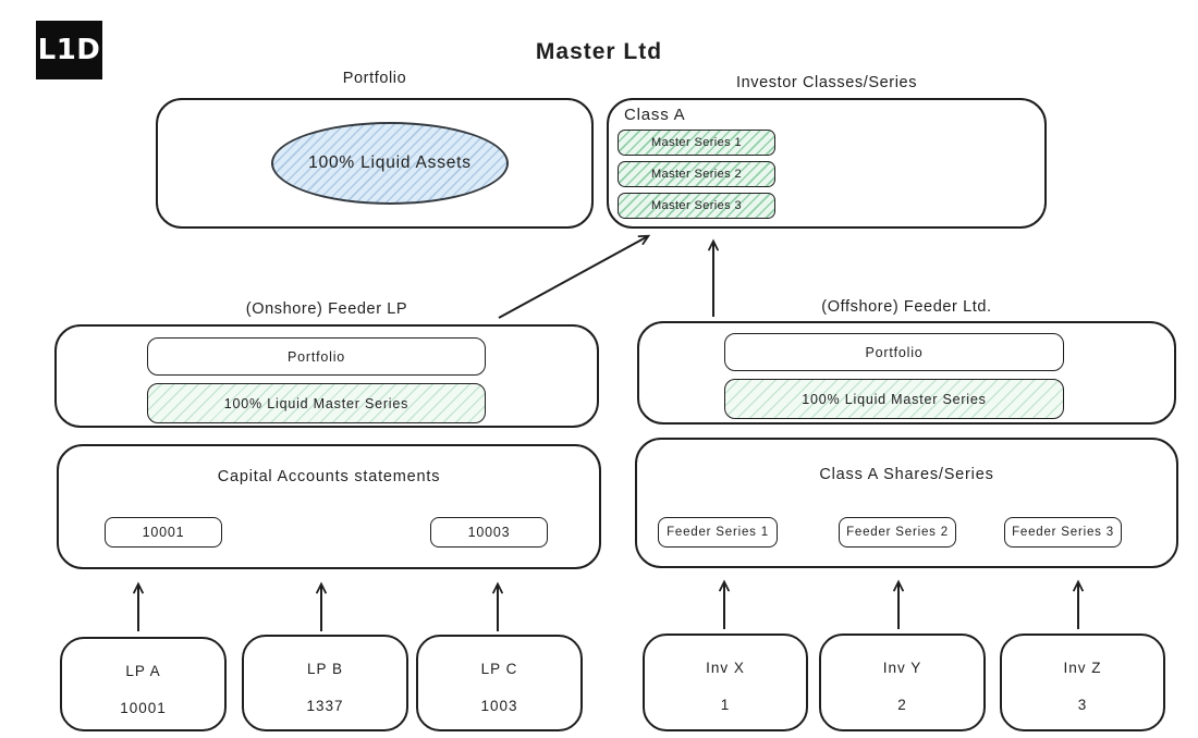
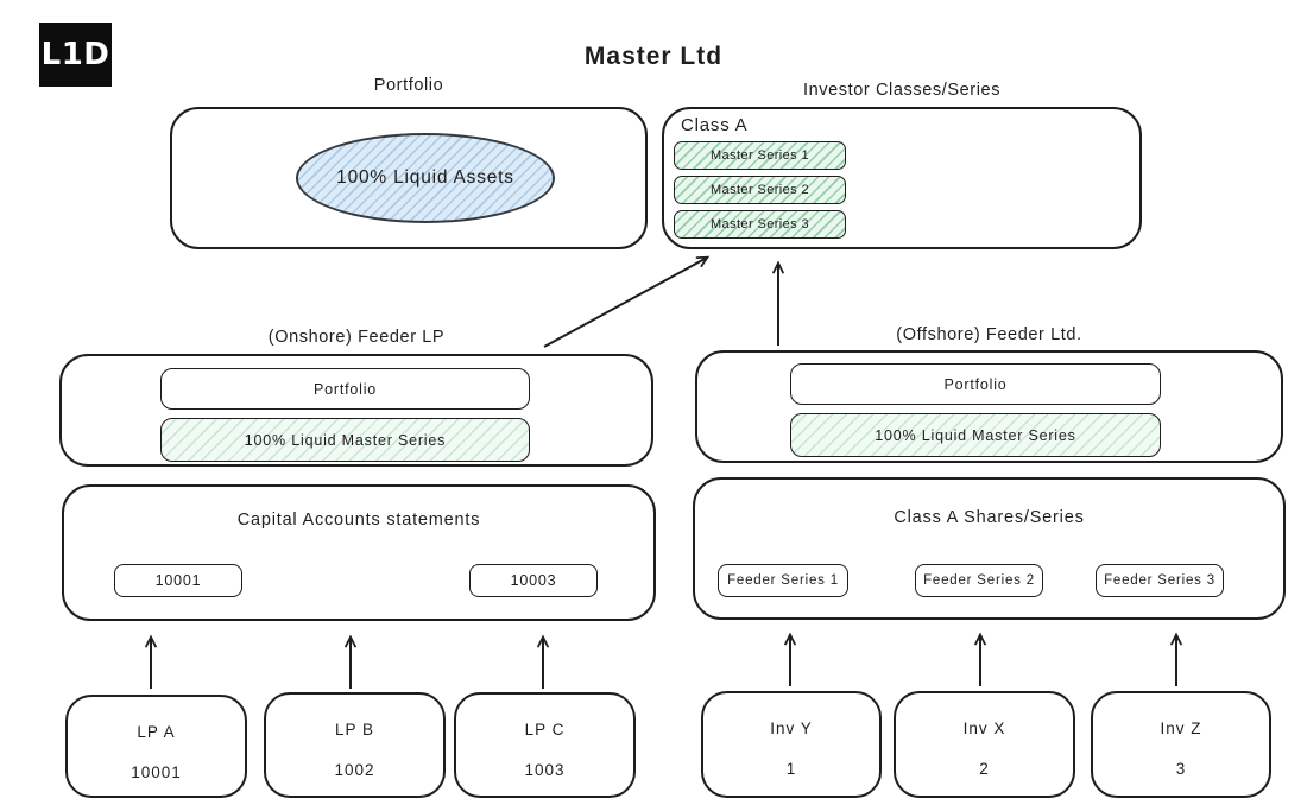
  L1D
  Master Ltd
  Portfolio
  100% Liquid Assets
  Investor Classes/Series
  Class A
  Master Series 1
  Master Series 2
  Master Series 3
  (Onshore) Feeder LP
  Portfolio
  100% Liquid Master Series
  (Offshore) Feeder Ltd.
  Portfolio
  100% Liquid Master Series
  Capital Accounts statements
  10001
  10003
  Class A Shares/Series
  Feeder Series 1
  Feeder Series 2
  Feeder Series 3
  LP A
  10001
  LP B
- 1337
+ 1002
  LP C
  1003
- Inv X
+ Inv Y
  1
- Inv Y
+ Inv X
  2
  Inv Z
  3
